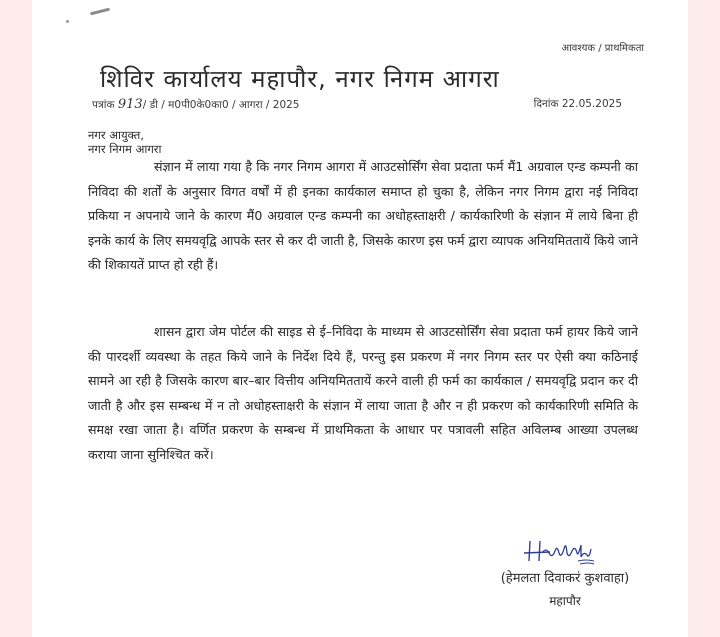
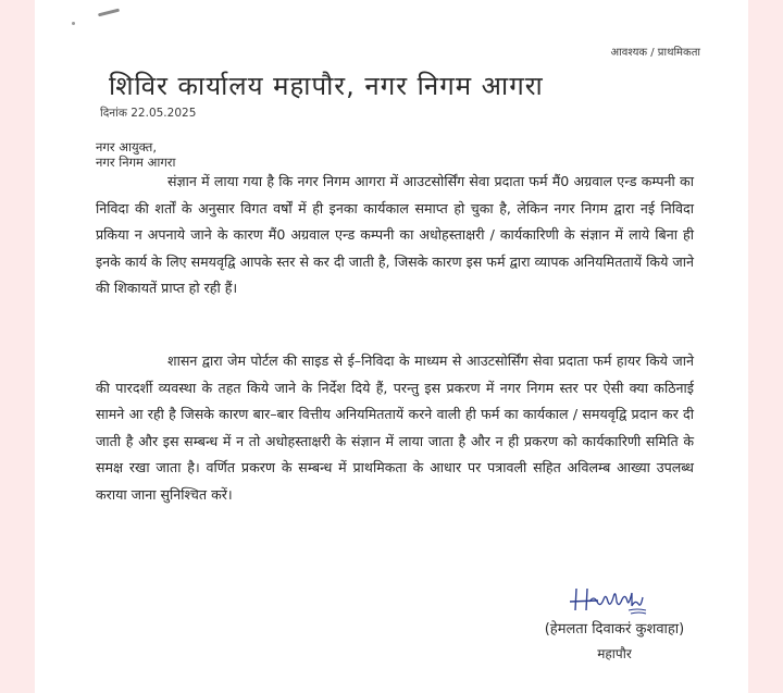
  आवश्यक / प्राथमिकता
  शिविर कार्यालय महापौर, नगर निगम आगरा
- पत्रांक 913/ डी / म0पी0के0का0 / आगरा / 2025
  दिनांक 22.05.2025
  नगर आयुक्त,
  नगर निगम आगरा
- संज्ञान में लाया गया है कि नगर निगम आगरा में आउटसोर्सिंग सेवा प्रदाता फर्म मैं1 अग्रवाल एन्ड कम्पनी का निविदा की शर्तों के अनुसार विगत वर्षों में ही इनका कार्यकाल समाप्त हो चुका है, लेकिन नगर निगम द्वारा नई निविदा प्रकिया न अपनाये जाने के कारण मैं0 अग्रवाल एन्ड कम्पनी का अधोहस्ताक्षरी / कार्यकारिणी के संज्ञान में लाये बिना ही इनके कार्य के लिए समयवृद्वि आपके स्तर से कर दी जाती है, जिसके कारण इस फर्म द्वारा व्यापक अनियमिततायें किये जाने की शिकायतें प्राप्त हो रही हैं।
+ संज्ञान में लाया गया है कि नगर निगम आगरा में आउटसोर्सिंग सेवा प्रदाता फर्म मैं0 अग्रवाल एन्ड कम्पनी का निविदा की शर्तों के अनुसार विगत वर्षों में ही इनका कार्यकाल समाप्त हो चुका है, लेकिन नगर निगम द्वारा नई निविदा प्रकिया न अपनाये जाने के कारण मैं0 अग्रवाल एन्ड कम्पनी का अधोहस्ताक्षरी / कार्यकारिणी के संज्ञान में लाये बिना ही इनके कार्य के लिए समयवृद्वि आपके स्तर से कर दी जाती है, जिसके कारण इस फर्म द्वारा व्यापक अनियमिततायें किये जाने की शिकायतें प्राप्त हो रही हैं।
  शासन द्वारा जेम पोर्टल की साइड से ई–निविदा के माध्यम से आउटसोर्सिंग सेवा प्रदाता फर्म हायर किये जाने की पारदर्शी व्यवस्था के तहत किये जाने के निर्देश दिये हैं, परन्तु इस प्रकरण में नगर निगम स्तर पर ऐसी क्या कठिनाई सामने आ रही है जिसके कारण बार–बार वित्तीय अनियमिततायें करने वाली ही फर्म का कार्यकाल / समयवृद्वि प्रदान कर दी जाती है और इस सम्बन्ध में न तो अधोहस्ताक्षरी के संज्ञान में लाया जाता है और न ही प्रकरण को कार्यकारिणी समिति के समक्ष रखा जाता है। वर्णित प्रकरण के सम्बन्ध में प्राथमिकता के आधार पर पत्रावली सहित अविलम्ब आख्या उपलब्ध कराया जाना सुनिश्चित करें।
  (हेमलता दिवाकरं कुशवाहा)
  महापौर
